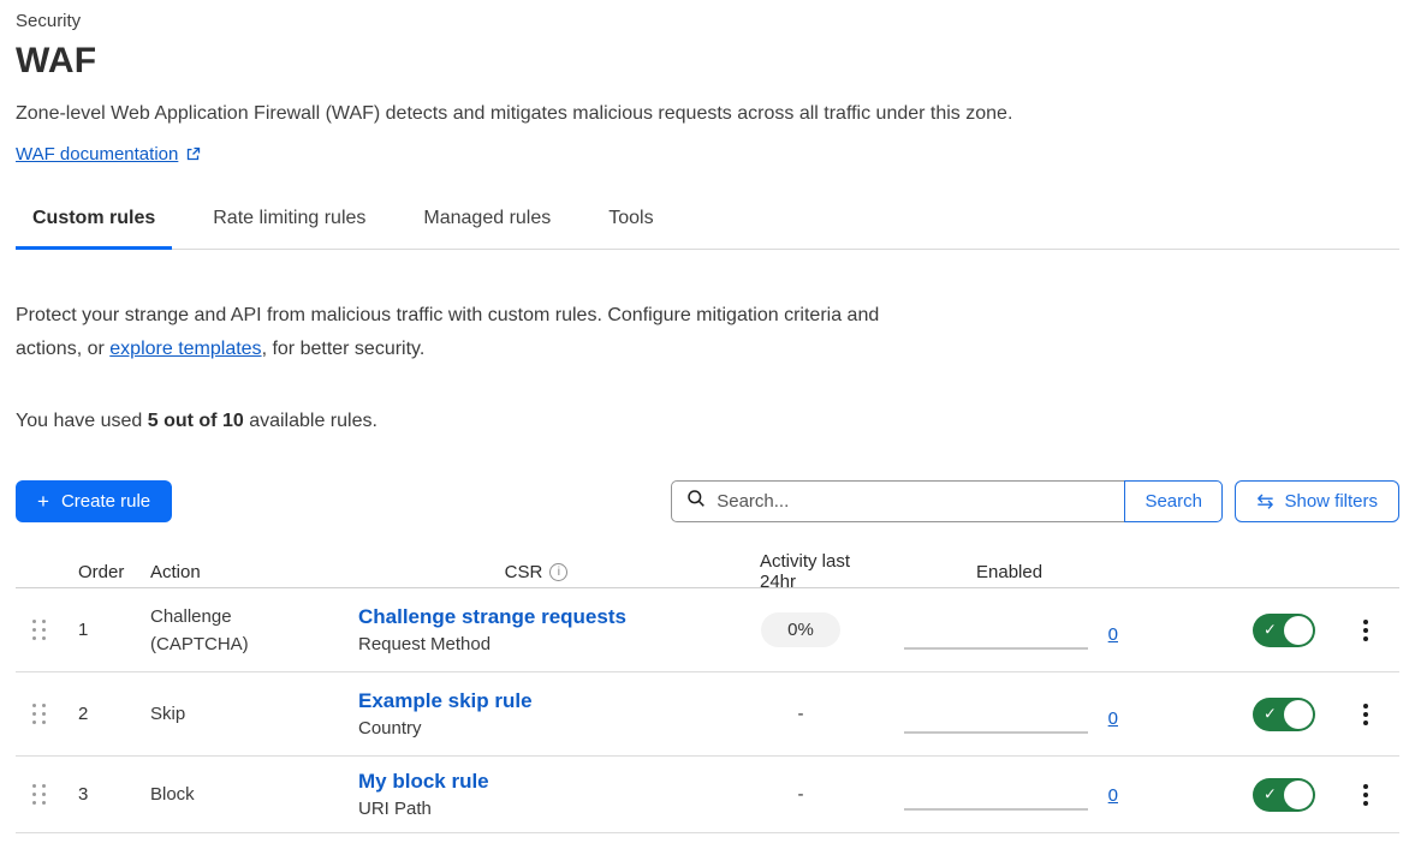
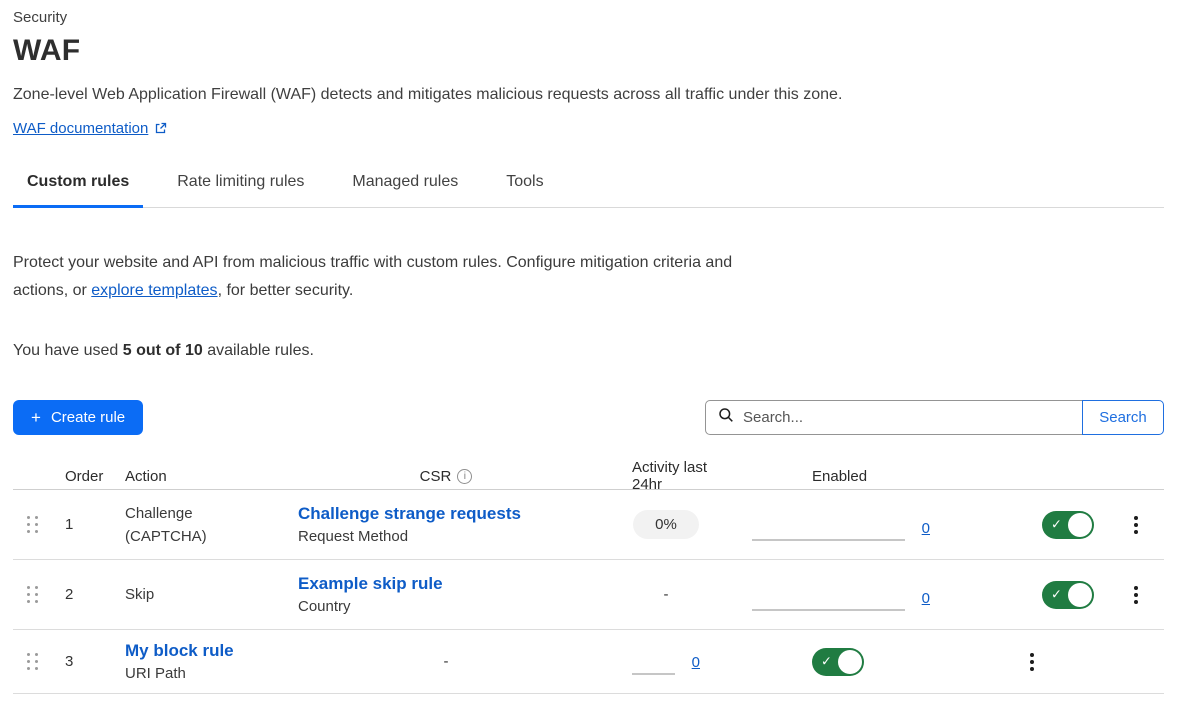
  Security
  WAF
  Zone-level Web Application Firewall (WAF) detects and mitigates malicious requests across all traffic under this zone.
  WAF documentation
  Custom rules
  Rate limiting rules
  Managed rules
  Tools
- Protect your strange and API from malicious traffic with custom rules. Configure mitigation criteria and actions, or explore templates, for better security.
+ Protect your website and API from malicious traffic with custom rules. Configure mitigation criteria and actions, or explore templates, for better security.
  You have used 5 out of 10 available rules.
  +
  Create rule
  Search...
  Search
- ⇆
- Show filters
  Order
  Action
  CSR
  i
  Activity last 24hr
  Enabled
  1
  Challenge (CAPTCHA)
  Challenge strange requests
  Request Method
  0%
  0
  ✓
  2
  Skip
  Example skip rule
  Country
  -
  0
  ✓
  3
- Block
  My block rule
  URI Path
  -
  0
  ✓
